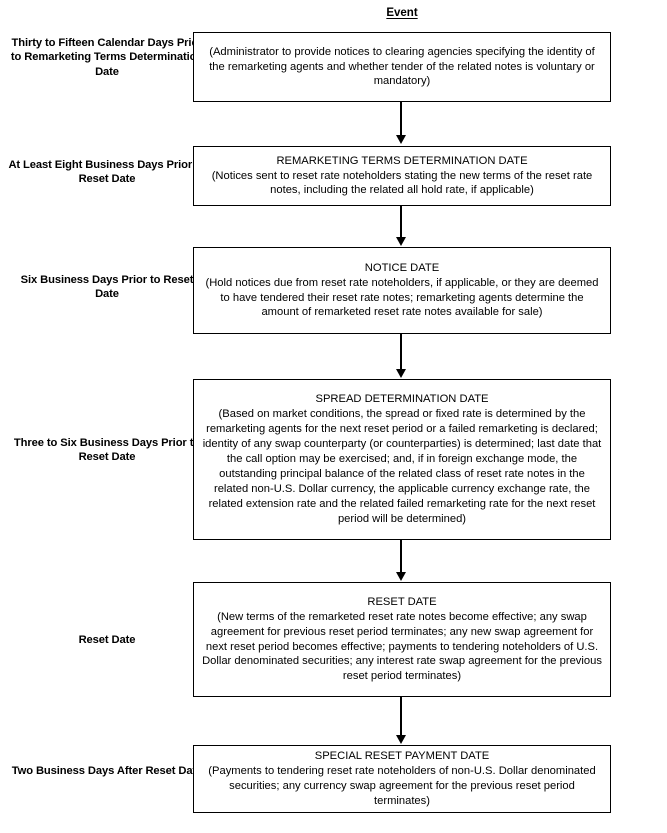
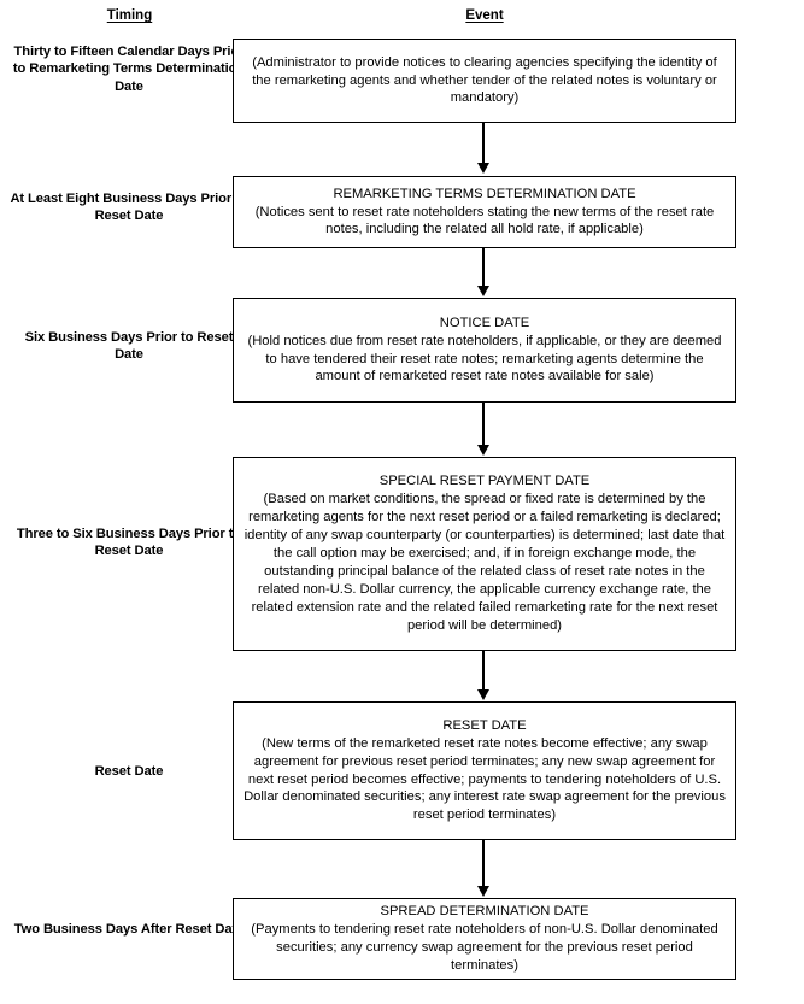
+ Timing
  Event
  Thirty to Fifteen Calendar Days Pri to Remarketing Terms Determinati Date
  (Administrator to provide notices to clearing agencies specifying the identity of the remarketing agents and whether tender of the related notes is voluntary or mandatory)
  At Least Eight Business Days Prior Reset Date
  REMARKETING TERMS DETERMINATION DATE
  (Notices sent to reset rate noteholders stating the new terms of the reset rate notes, including the related all hold rate, if applicable)
  Six Business Days Prior to Reset Date
  NOTICE DATE
  (Hold notices due from reset rate noteholders, if applicable, or they are deemed to have tendered their reset rate notes; remarketing agents determine the amount of remarketed reset rate notes available for sale)
  Three to Six Business Days Prior t Reset Date
- SPREAD DETERMINATION DATE
+ SPECIAL RESET PAYMENT DATE
  (Based on market conditions, the spread or fixed rate is determined by the remarketing agents for the next reset period or a failed remarketing is declared; identity of any swap counterparty (or counterparties) is determined; last date that the call option may be exercised; and, if in foreign exchange mode, the outstanding principal balance of the related class of reset rate notes in the related non-U.S. Dollar currency, the applicable currency exchange rate, the related extension rate and the related failed remarketing rate for the next reset period will be determined)
  Reset Date
  RESET DATE
  (New terms of the remarketed reset rate notes become effective; any swap agreement for previous reset period terminates; any new swap agreement for next reset period becomes effective; payments to tendering noteholders of U.S. Dollar denominated securities; any interest rate swap agreement for the previous reset period terminates)
  Two Business Days After Reset Da
- SPECIAL RESET PAYMENT DATE
+ SPREAD DETERMINATION DATE
  (Payments to tendering reset rate noteholders of non-U.S. Dollar denominated securities; any currency swap agreement for the previous reset period terminates)
